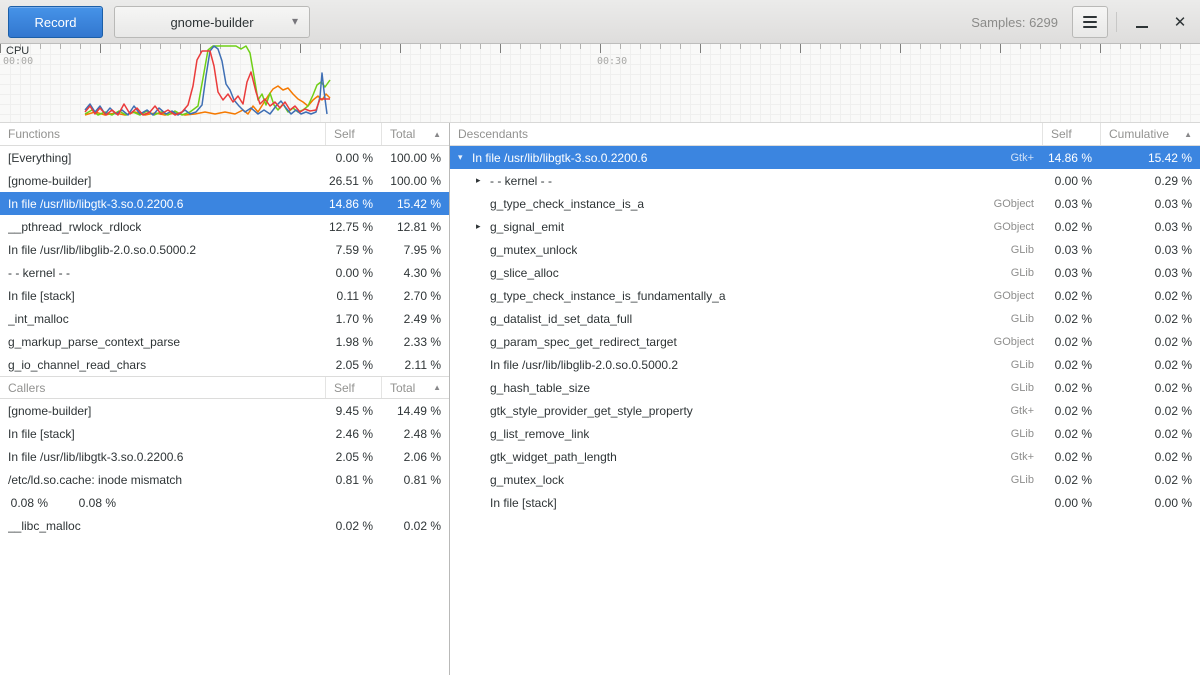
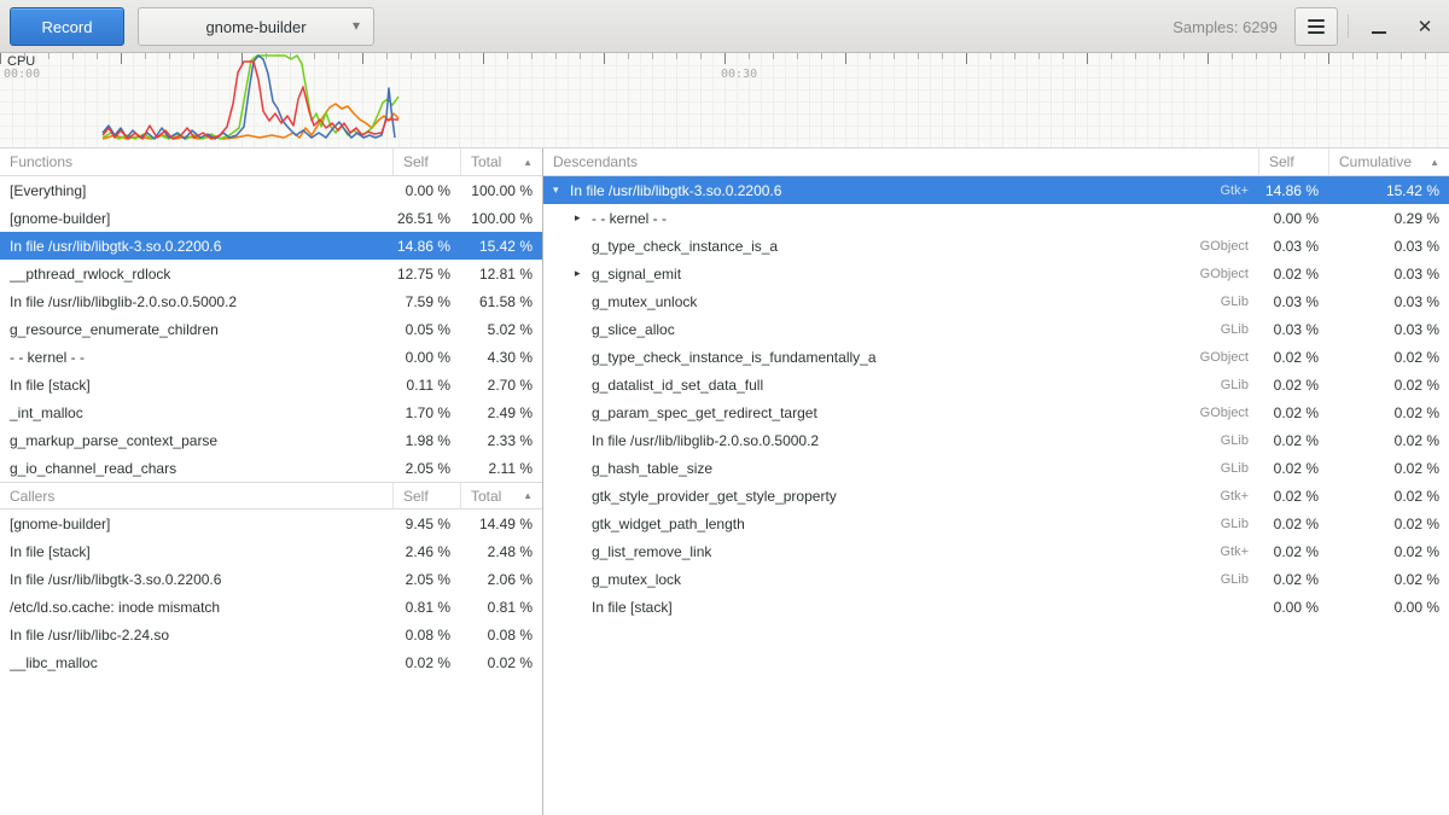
  Record
  gnome-builder
  ▾
  Samples: 6299
  ✕
  CPU
  00:00
  00:30
  Functions
  Self
  Total
  ▲
  [Everything]
  0.00 %
  100.00 %
  [gnome-builder]
  26.51 %
  100.00 %
  In file /usr/lib/libgtk-3.so.0.2200.6
  14.86 %
  15.42 %
  __pthread_rwlock_rdlock
  12.75 %
  12.81 %
  In file /usr/lib/libglib-2.0.so.0.5000.2
  7.59 %
- 7.95 %
+ 61.58 %
+ g_resource_enumerate_children
+ 0.05 %
+ 5.02 %
  - - kernel - -
  0.00 %
  4.30 %
  In file [stack]
  0.11 %
  2.70 %
  _int_malloc
  1.70 %
  2.49 %
  g_markup_parse_context_parse
  1.98 %
  2.33 %
  g_io_channel_read_chars
  2.05 %
  2.11 %
  Callers
  Self
  Total
  ▲
  [gnome-builder]
  9.45 %
  14.49 %
  In file [stack]
  2.46 %
  2.48 %
  In file /usr/lib/libgtk-3.so.0.2200.6
  2.05 %
  2.06 %
  /etc/ld.so.cache: inode mismatch
  0.81 %
  0.81 %
+ In file /usr/lib/libc-2.24.so
  0.08 %
  0.08 %
  __libc_malloc
  0.02 %
  0.02 %
  Descendants
  Self
  Cumulative
  ▲
  ▾
  In file /usr/lib/libgtk-3.so.0.2200.6
  Gtk+
  14.86 %
  15.42 %
  ▸
  - - kernel - -
  0.00 %
  0.29 %
  g_type_check_instance_is_a
  GObject
  0.03 %
  0.03 %
  ▸
  g_signal_emit
  GObject
  0.02 %
  0.03 %
  g_mutex_unlock
  GLib
  0.03 %
  0.03 %
  g_slice_alloc
  GLib
  0.03 %
  0.03 %
  g_type_check_instance_is_fundamentally_a
  GObject
  0.02 %
  0.02 %
  g_datalist_id_set_data_full
  GLib
  0.02 %
  0.02 %
  g_param_spec_get_redirect_target
  GObject
  0.02 %
  0.02 %
  In file /usr/lib/libglib-2.0.so.0.5000.2
  GLib
  0.02 %
  0.02 %
  g_hash_table_size
  GLib
  0.02 %
  0.02 %
  gtk_style_provider_get_style_property
  Gtk+
  0.02 %
  0.02 %
- g_list_remove_link
+ gtk_widget_path_length
  GLib
  0.02 %
  0.02 %
- gtk_widget_path_length
+ g_list_remove_link
  Gtk+
  0.02 %
  0.02 %
  g_mutex_lock
  GLib
  0.02 %
  0.02 %
  In file [stack]
  0.00 %
  0.00 %
